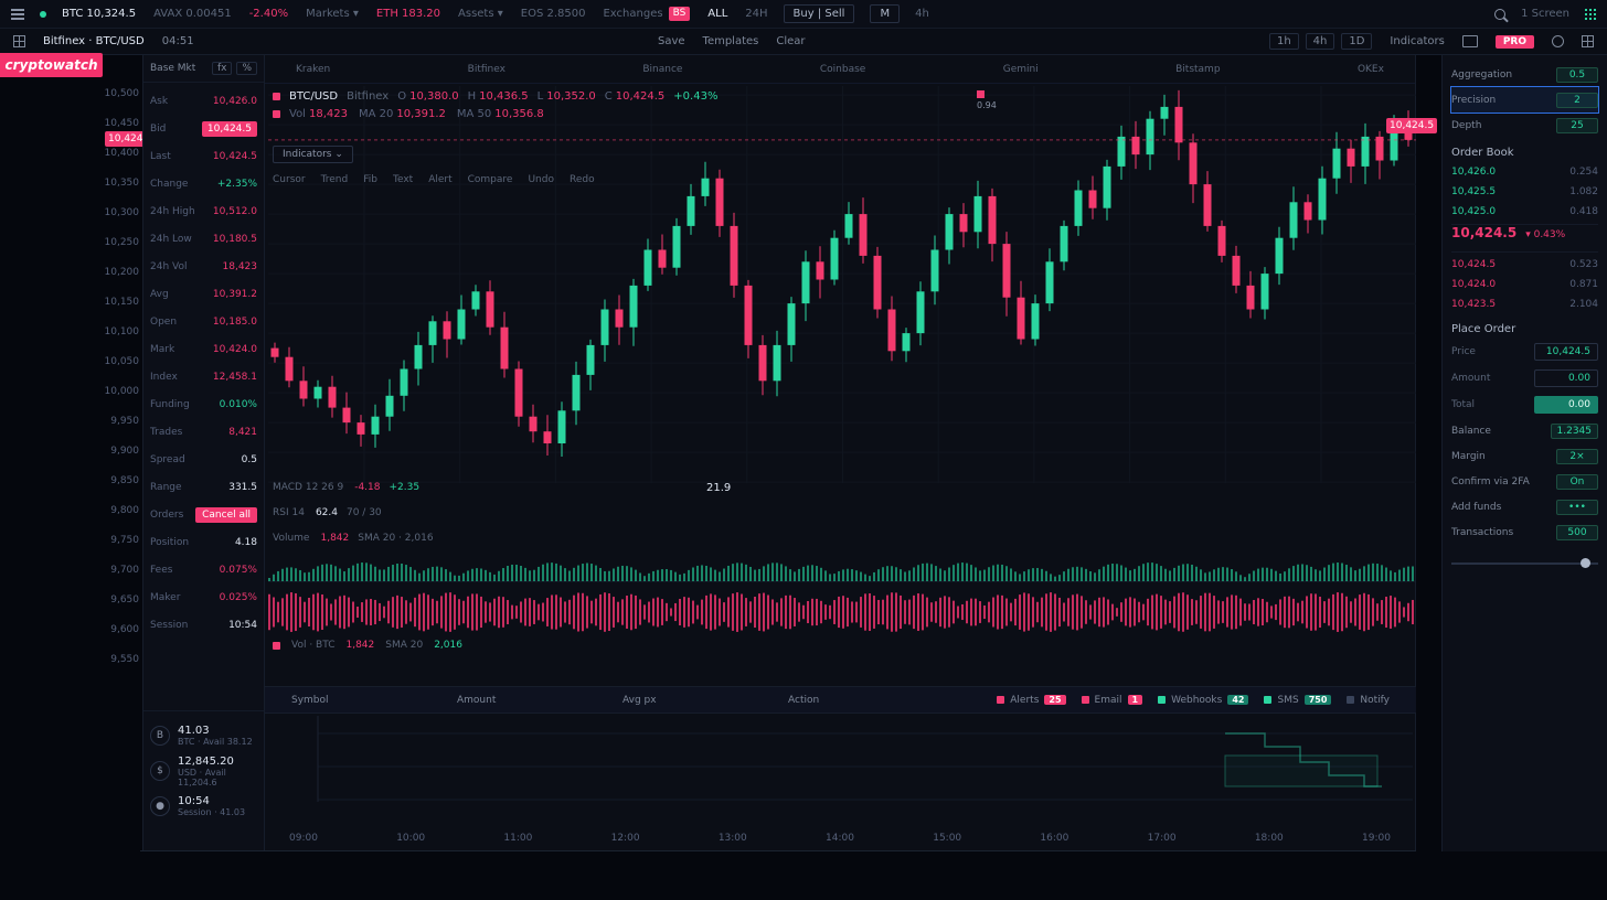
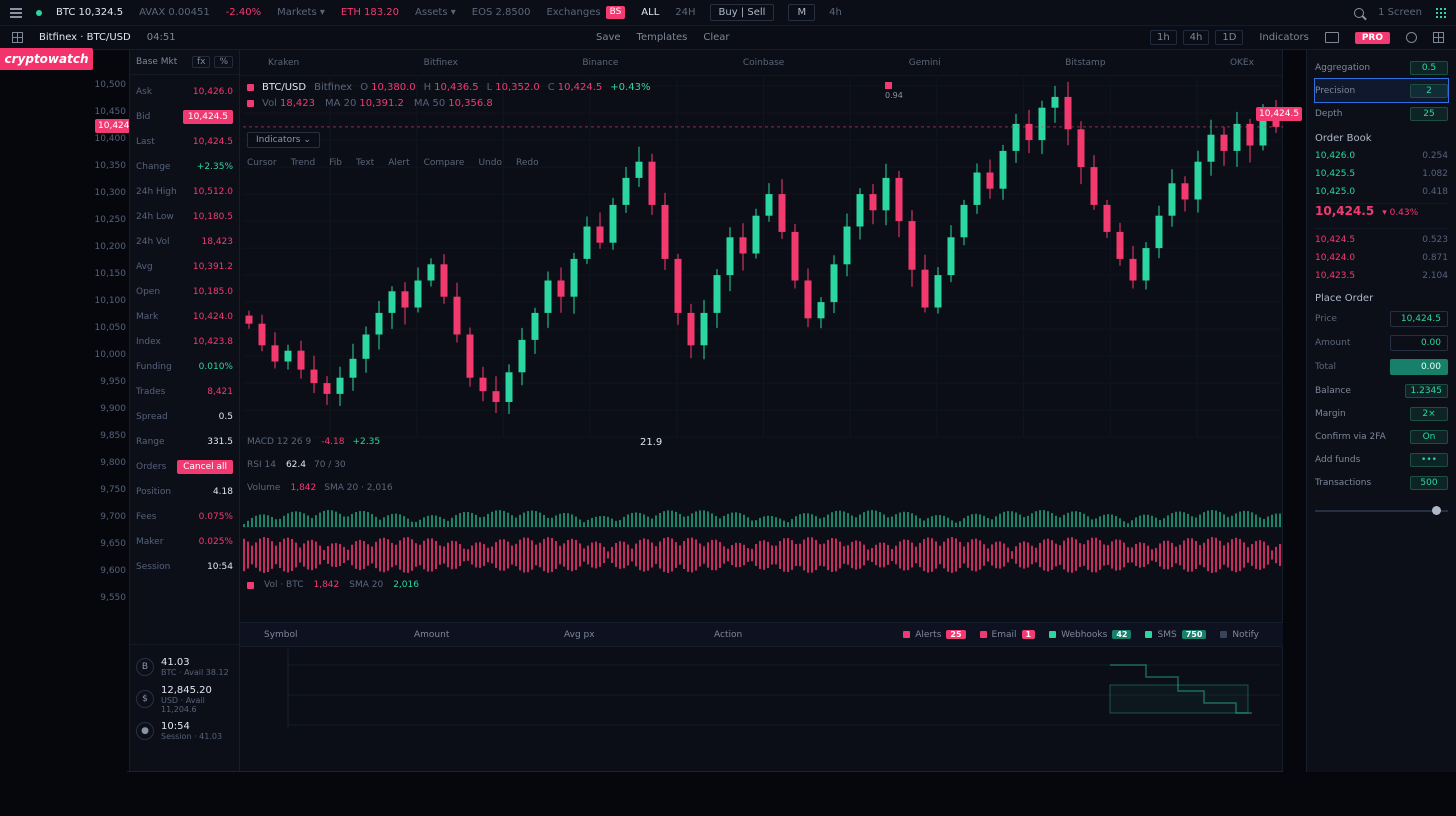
  BTC 10,324.5
  AVAX 0.00451
  -2.40%
  Markets ▾
  ETH 183.20
  Assets ▾
  EOS 2.8500
  Exchanges
  BS
  ALL
  24H
  Buy | Sell
  M
  4h
  1 Screen
  Bitfinex · BTC/USD
  04:51
  Save
  Templates
  Clear
  1h
  4h
  1D
  Indicators
  PRO
  cryptowatch
  10,500
  10,450
  10,400
  10,350
  10,300
  10,250
  10,200
  10,150
  10,100
  10,050
  10,000
  9,950
  9,900
  9,850
  9,800
  9,750
  9,700
  9,650
  9,600
  9,550
  10,424
  Base Mkt
  fx
  %
  Ask
  10,426.0
  Bid
  10,424.5
  Last
  10,424.5
  Change
  +2.35%
  24h High
  10,512.0
  24h Low
  10,180.5
  24h Vol
  18,423
  Avg
  10,391.2
  Open
  10,185.0
  Mark
  10,424.0
  Index
- 12,458.1
+ 10,423.8
  Funding
  0.010%
  Trades
  8,421
  Spread
  0.5
  Range
  331.5
  Orders
  Cancel all
  Position
  4.18
  Fees
  0.075%
  Maker
  0.025%
  Session
  10:54
  B
  41.03
  BTC · Avail 38.12
  $
  12,845.20
  USD · Avail 11,204.6
  ●
  10:54
  Session · 41.03
  Kraken
  Bitfinex
  Binance
  Coinbase
  Gemini
  Bitstamp
  OKEx
  BTC/USD
  Bitfinex
  O
  10,380.0
  H
  10,436.5
  L
  10,352.0
  C
  10,424.5
  +0.43%
  Vol
  18,423
  MA 20
  10,391.2
  MA 50
  10,356.8
  Indicators ⌄
  Cursor
  Trend
  Fib
  Text
  Alert
  Compare
  Undo
  Redo
  0.94
  10,424.5
  MACD 12 26 9
  -4.18
  +2.35
  21.9
  RSI 14
  62.4
  70 / 30
  Volume
  1,842
  SMA 20 · 2,016
  Vol · BTC
  1,842
  SMA 20
  2,016
  Symbol
  Amount
  Avg px
  Action
  Alerts
  25
  Email
  1
  Webhooks
  42
  SMS
  750
  Notify
- 09:00
- 10:00
- 11:00
- 12:00
- 13:00
- 14:00
- 15:00
- 16:00
- 17:00
- 18:00
- 19:00
  Aggregation
  0.5
  Precision
  2
  Depth
  25
  Order Book
  10,426.0
  0.254
  10,425.5
  1.082
  10,425.0
  0.418
  10,424.5
  ▾ 0.43%
  10,424.5
  0.523
  10,424.0
  0.871
  10,423.5
  2.104
  Place Order
  Price
  10,424.5
  Amount
  0.00
  Total
  0.00
  Balance
  1.2345
  Margin
  2×
  Confirm via 2FA
  On
  Add funds
  •••
  Transactions
  500
